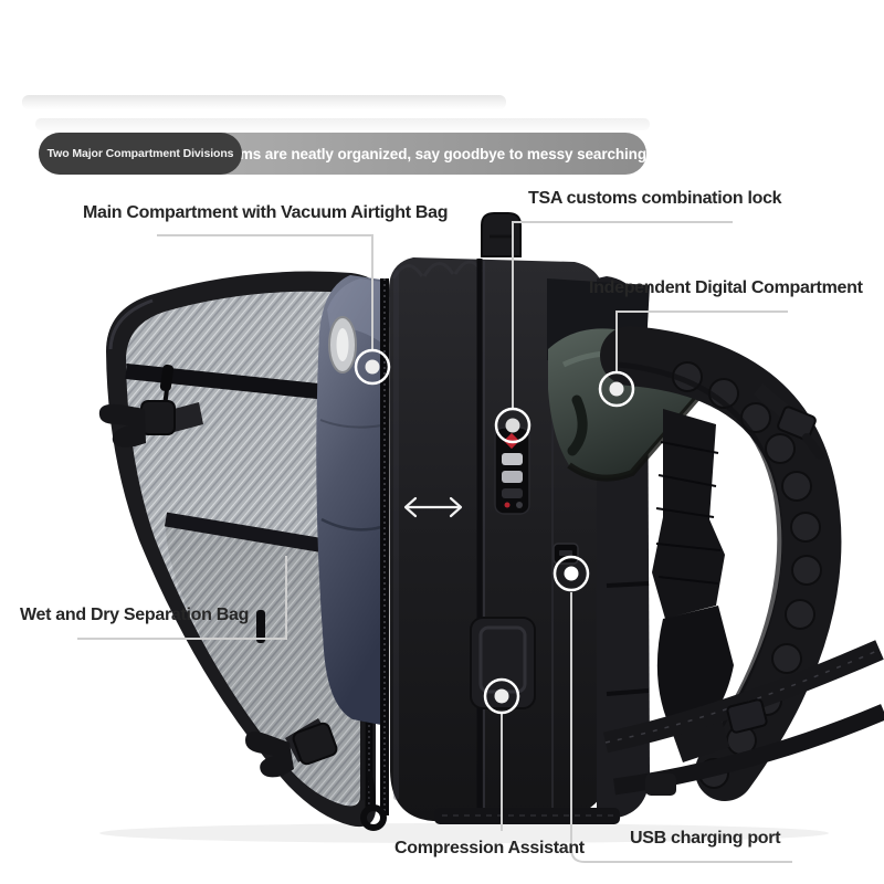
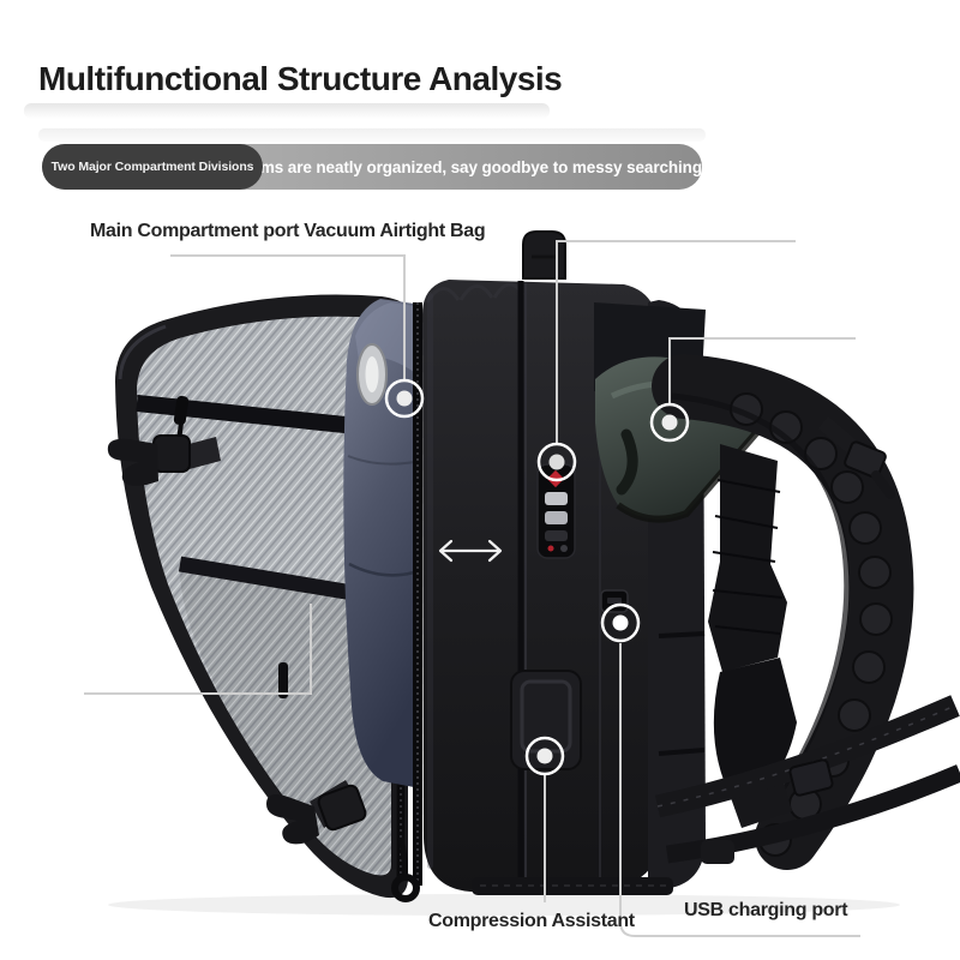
+ Multifunctional Structure Analysis
  ms are neatly organized, say goodbye to messy searching.
  Two Major Compartment Divisions
- Main Compartment with Vacuum Airtight Bag
+ Main Compartment port Vacuum Airtight Bag
- TSA customs combination lock
- Independent Digital Compartment
- Wet and Dry Separation Bag
  Compression Assistant
  USB charging port
